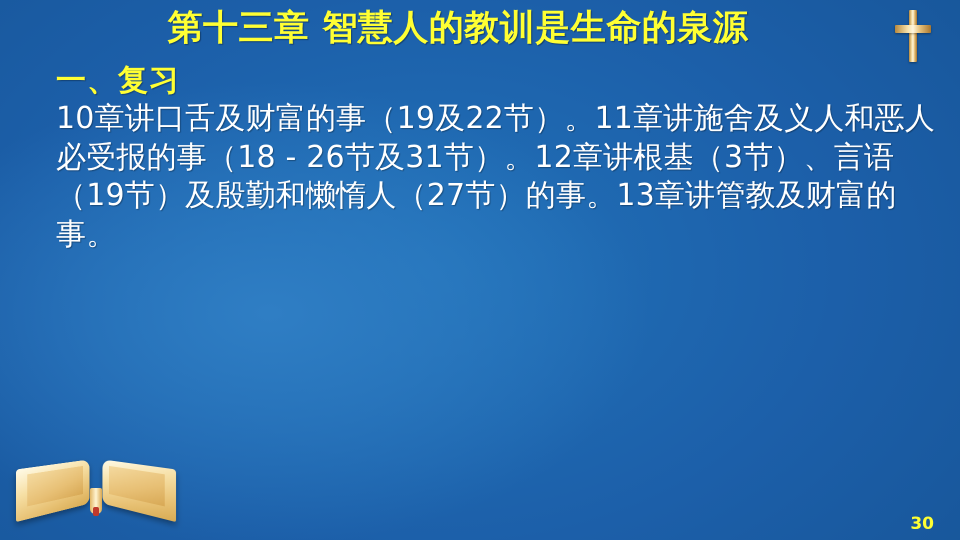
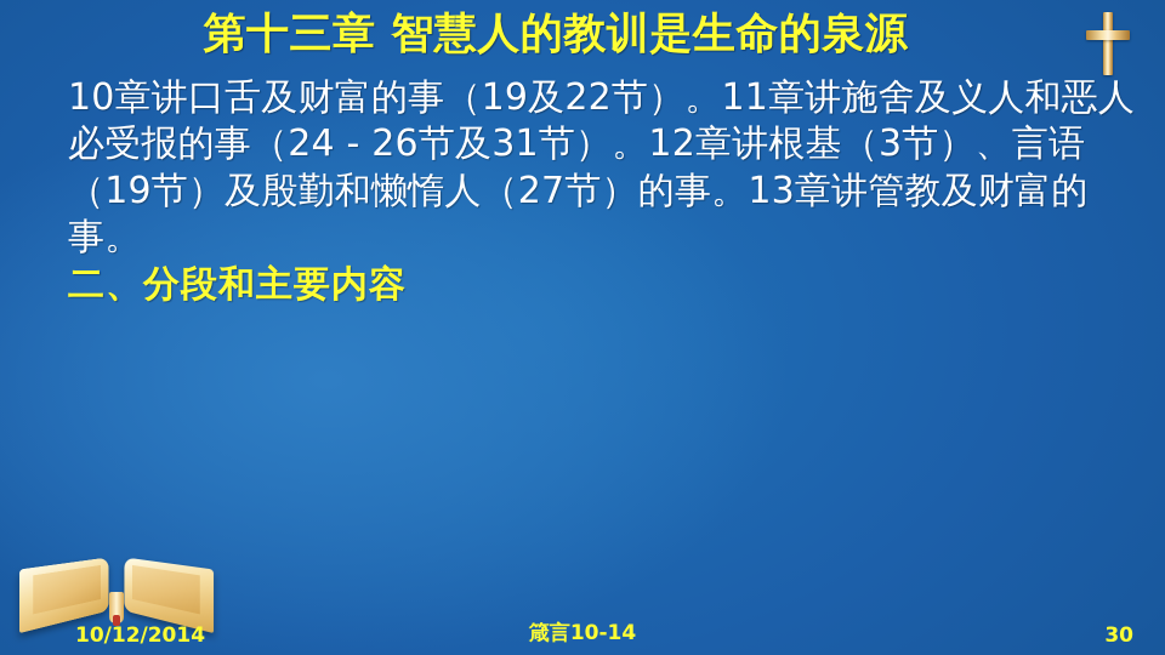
  第十三章 智慧人的教训是生命的泉源
- 一、复习
- 10章讲口舌及财富的事（19及22节）。11章讲施舍及义人和恶人必受报的事（18 - 26节及31节）。12章讲根基（3节）、言语（19节）及殷勤和懒惰人（27节）的事。13章讲管教及财富的事。
+ 10章讲口舌及财富的事（19及22节）。11章讲施舍及义人和恶人必受报的事（24 - 26节及31节）。12章讲根基（3节）、言语（19节）及殷勤和懒惰人（27节）的事。13章讲管教及财富的事。
+ 二、分段和主要内容
+ 10/12/2014
+ 箴言10-14
  30
